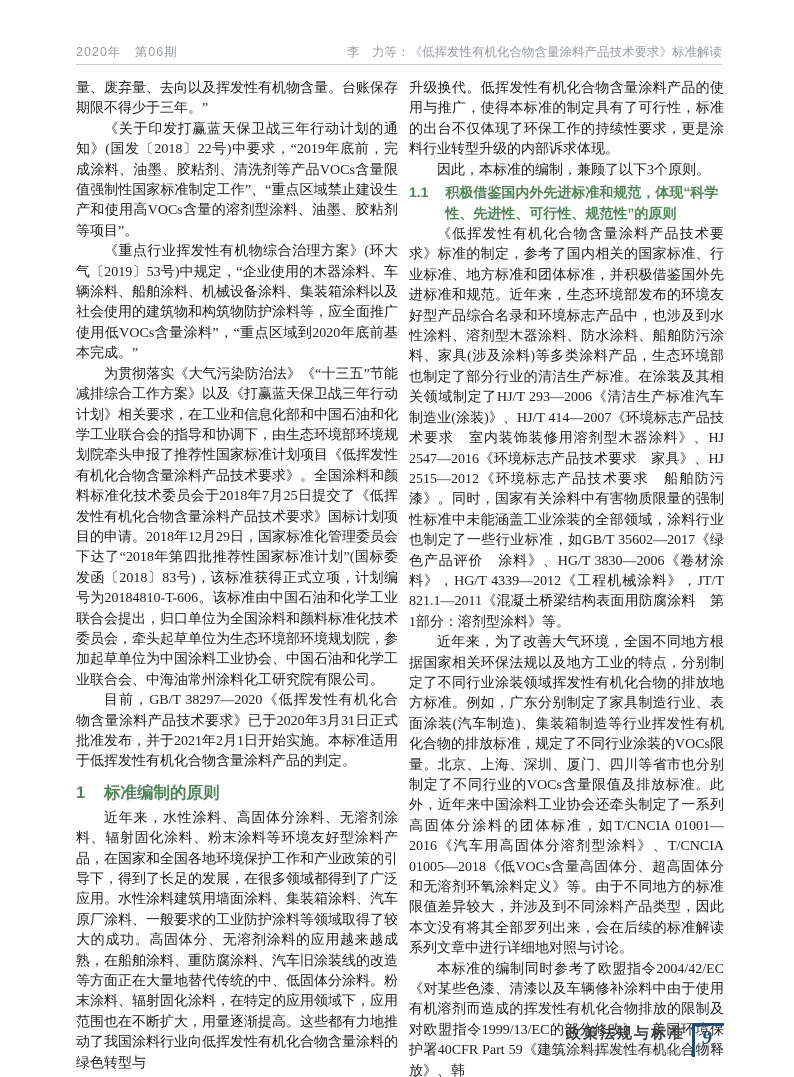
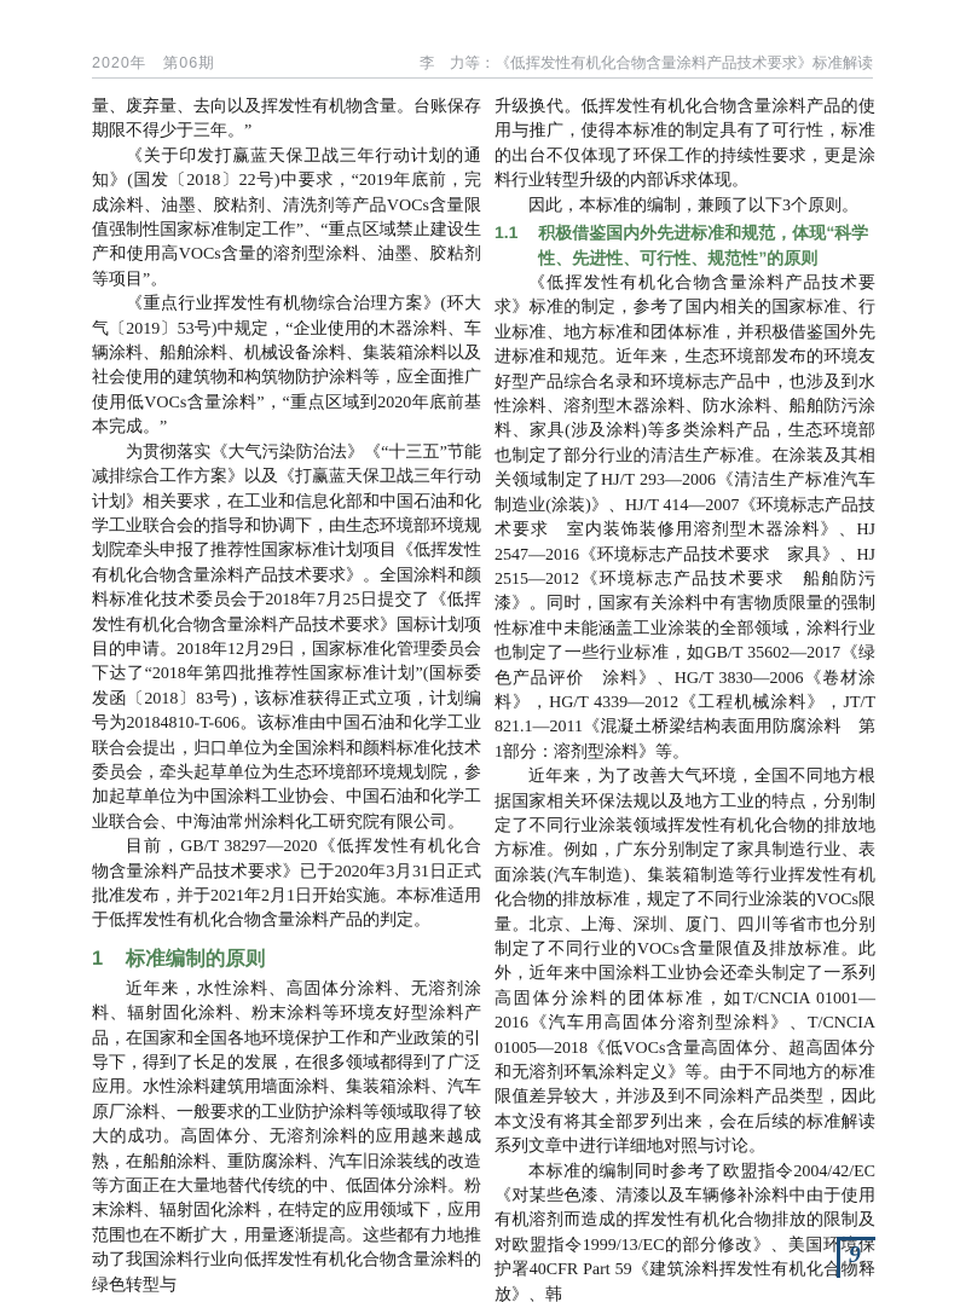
  2020年 第06期
  李 力等：《低挥发性有机化合物含量涂料产品技术要求》标准解读
  量、废弃量、去向以及挥发性有机物含量。台账保存期限不得少于三年。”
  《关于印发打赢蓝天保卫战三年行动计划的通知》(国发〔2018〕22号)中要求，“2019年底前，完成涂料、油墨、胶粘剂、清洗剂等产品VOCs含量限值强制性国家标准制定工作”、“重点区域禁止建设生产和使用高VOCs含量的溶剂型涂料、油墨、胶粘剂等项目”。
  《重点行业挥发性有机物综合治理方案》(环大气〔2019〕53号)中规定，“企业使用的木器涂料、车辆涂料、船舶涂料、机械设备涂料、集装箱涂料以及社会使用的建筑物和构筑物防护涂料等，应全面推广使用低VOCs含量涂料”，“重点区域到2020年底前基本完成。”
  为贯彻落实《大气污染防治法》《“十三五”节能减排综合工作方案》以及《打赢蓝天保卫战三年行动计划》相关要求，在工业和信息化部和中国石油和化学工业联合会的指导和协调下，由生态环境部环境规划院牵头申报了推荐性国家标准计划项目《低挥发性有机化合物含量涂料产品技术要求》。全国涂料和颜料标准化技术委员会于2018年7月25日提交了《低挥发性有机化合物含量涂料产品技术要求》国标计划项目的申请。2018年12月29日，国家标准化管理委员会下达了“2018年第四批推荐性国家标准计划”(国标委发函〔2018〕83号)，该标准获得正式立项，计划编号为20184810-T-606。该标准由中国石油和化学工业联合会提出，归口单位为全国涂料和颜料标准化技术委员会，牵头起草单位为生态环境部环境规划院，参加起草单位为中国涂料工业协会、中国石油和化学工业联合会、中海油常州涂料化工研究院有限公司。
  目前，GB/T 38297—2020《低挥发性有机化合物含量涂料产品技术要求》已于2020年3月31日正式批准发布，并于2021年2月1日开始实施。本标准适用于低挥发性有机化合物含量涂料产品的判定。
  1
  标准编制的原则
  近年来，水性涂料、高固体分涂料、无溶剂涂料、辐射固化涂料、粉末涂料等环境友好型涂料产品，在国家和全国各地环境保护工作和产业政策的引导下，得到了长足的发展，在很多领域都得到了广泛应用。水性涂料建筑用墙面涂料、集装箱涂料、汽车原厂涂料、一般要求的工业防护涂料等领域取得了较大的成功。高固体分、无溶剂涂料的应用越来越成熟，在船舶涂料、重防腐涂料、汽车旧涂装线的改造等方面正在大量地替代传统的中、低固体分涂料。粉末涂料、辐射固化涂料，在特定的应用领域下，应用范围也在不断扩大，用量逐渐提高。这些都有力地推动了我国涂料行业向低挥发性有机化合物含量涂料的绿色转型与
  升级换代。低挥发性有机化合物含量涂料产品的使用与推广，使得本标准的制定具有了可行性，标准的出台不仅体现了环保工作的持续性要求，更是涂料行业转型升级的内部诉求体现。
  因此，本标准的编制，兼顾了以下3个原则。
  1.1
  积极借鉴国内外先进标准和规范，体现“科学性、先进性、可行性、规范性”的原则
  《低挥发性有机化合物含量涂料产品技术要求》标准的制定，参考了国内相关的国家标准、行业标准、地方标准和团体标准，并积极借鉴国外先进标准和规范。近年来，生态环境部发布的环境友好型产品综合名录和环境标志产品中，也涉及到水性涂料、溶剂型木器涂料、防水涂料、船舶防污涂料、家具(涉及涂料)等多类涂料产品，生态环境部也制定了部分行业的清洁生产标准。在涂装及其相关领域制定了HJ/T 293—2006《清洁生产标准汽车制造业(涂装)》、HJ/T 414—2007《环境标志产品技术要求 室内装饰装修用溶剂型木器涂料》、HJ 2547—2016《环境标志产品技术要求 家具》、HJ 2515—2012《环境标志产品技术要求 船舶防污漆》。同时，国家有关涂料中有害物质限量的强制性标准中未能涵盖工业涂装的全部领域，涂料行业也制定了一些行业标准，如GB/T 35602—2017《绿色产品评价 涂料》、HG/T 3830—2006《卷材涂料》，HG/T 4339—2012《工程机械涂料》，JT/T 821.1—2011《混凝土桥梁结构表面用防腐涂料 第1部分：溶剂型涂料》等。
  近年来，为了改善大气环境，全国不同地方根据国家相关环保法规以及地方工业的特点，分别制定了不同行业涂装领域挥发性有机化合物的排放地方标准。例如，广东分别制定了家具制造行业、表面涂装(汽车制造)、集装箱制造等行业挥发性有机化合物的排放标准，规定了不同行业涂装的VOCs限量。北京、上海、深圳、厦门、四川等省市也分别制定了不同行业的VOCs含量限值及排放标准。此外，近年来中国涂料工业协会还牵头制定了一系列高固体分涂料的团体标准，如T/CNCIA 01001—2016《汽车用高固体分溶剂型涂料》、T/CNCIA 01005—2018《低VOCs含量高固体分、超高固体分和无溶剂环氧涂料定义》等。由于不同地方的标准限值差异较大，并涉及到不同涂料产品类型，因此本文没有将其全部罗列出来，会在后续的标准解读系列文章中进行详细地对照与讨论。
  本标准的编制同时参考了欧盟指令2004/42/EC《对某些色漆、清漆以及车辆修补涂料中由于使用有机溶剂而造成的挥发性有机化合物排放的限制及对欧盟指令1999/13/EC的部分修改》、美国环境保护署40CFR Part 59《建筑涂料挥发性有机化合物释放》、韩
- 政策法规与标准
- Policies, Regulations and Standards
  9
